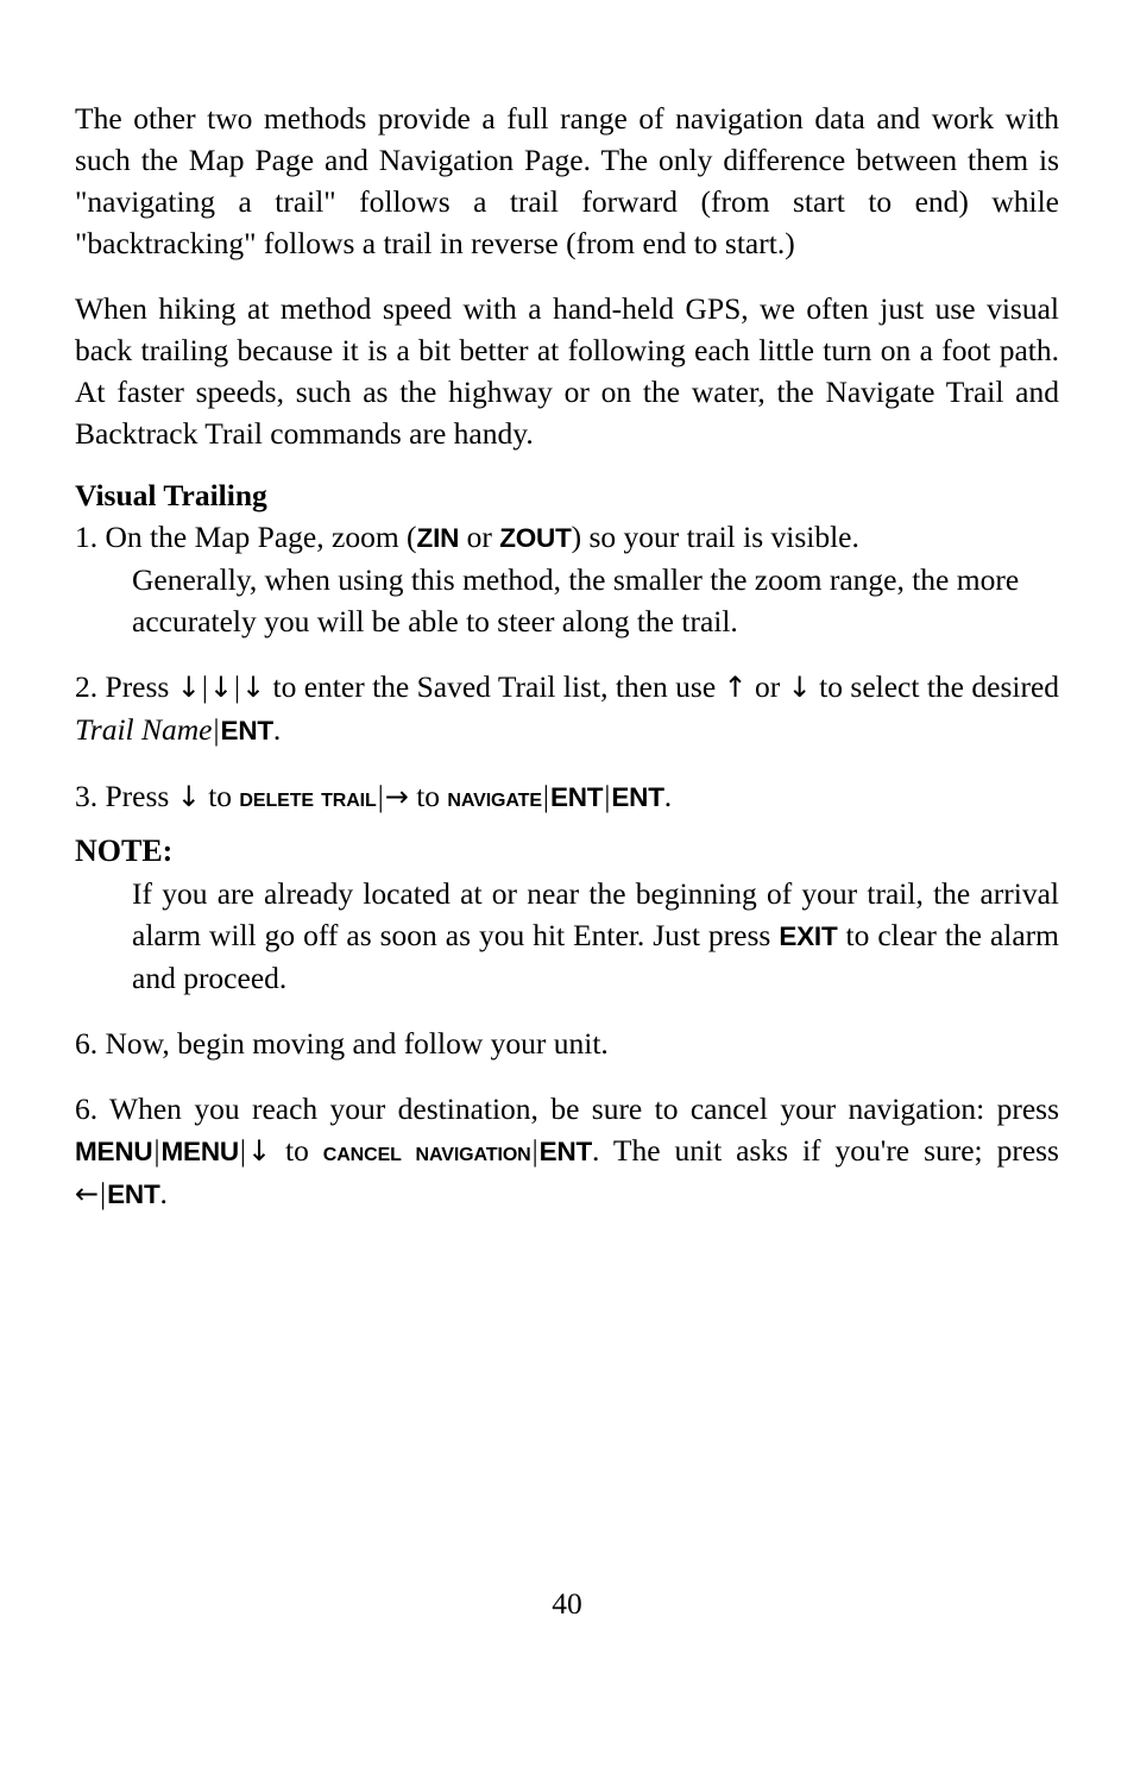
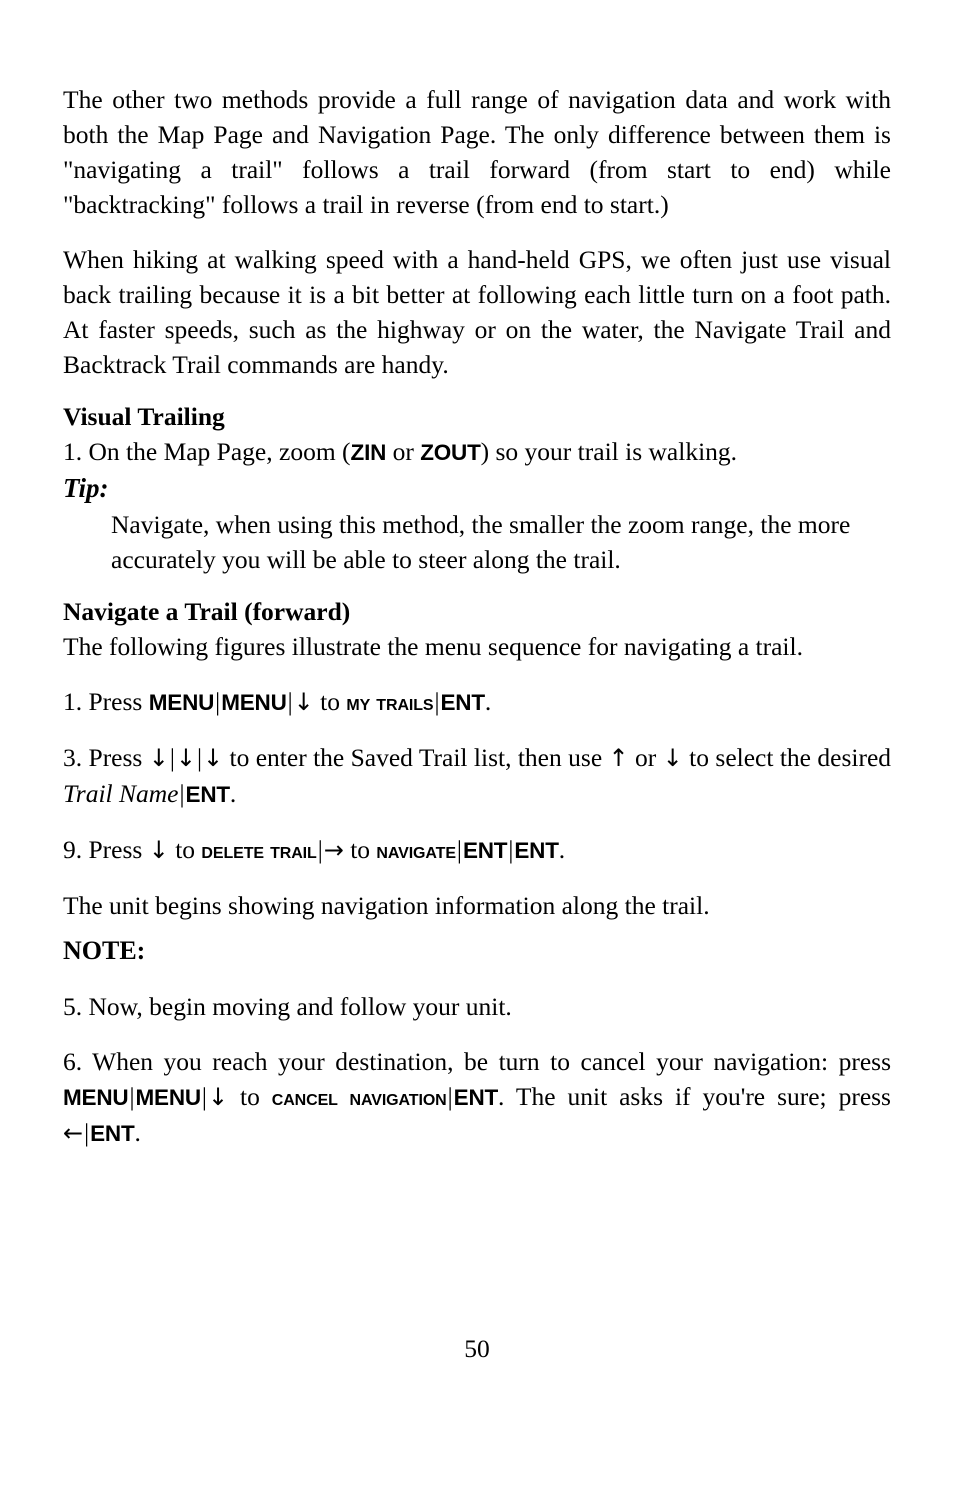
- The other two methods provide a full range of navigation data and work with such the Map Page and Navigation Page. The only difference between them is "navigating a trail" follows a trail forward (from start to end) while "backtracking" follows a trail in reverse (from end to start.)
+ The other two methods provide a full range of navigation data and work with both the Map Page and Navigation Page. The only difference between them is "navigating a trail" follows a trail forward (from start to end) while "backtracking" follows a trail in reverse (from end to start.)
- When hiking at method speed with a hand-held GPS, we often just use visual back trailing because it is a bit better at following each little turn on a foot path. At faster speeds, such as the highway or on the water, the Navigate Trail and Backtrack Trail commands are handy.
+ When hiking at walking speed with a hand-held GPS, we often just use visual back trailing because it is a bit better at following each little turn on a foot path. At faster speeds, such as the highway or on the water, the Navigate Trail and Backtrack Trail commands are handy.
  Visual Trailing
- 1. On the Map Page, zoom (ZIN or ZOUT) so your trail is visible.
+ 1. On the Map Page, zoom (ZIN or ZOUT) so your trail is walking.
+ Tip:
- Generally, when using this method, the smaller the zoom range, the more accurately you will be able to steer along the trail.
+ Navigate, when using this method, the smaller the zoom range, the more accurately you will be able to steer along the trail.
+ Navigate a Trail (forward)
+ The following figures illustrate the menu sequence for navigating a trail.
+ 1. Press MENU|MENU|↓ to my trails|ENT.
- 2. Press ↓|↓|↓ to enter the Saved Trail list, then use ↑ or ↓ to select the desired Trail Name|ENT.
+ 3. Press ↓|↓|↓ to enter the Saved Trail list, then use ↑ or ↓ to select the desired Trail Name|ENT.
- 3. Press ↓ to delete trail|→ to navigate|ENT|ENT.
+ 9. Press ↓ to delete trail|→ to navigate|ENT|ENT.
+ The unit begins showing navigation information along the trail.
  NOTE:
- If you are already located at or near the beginning of your trail, the arrival alarm will go off as soon as you hit Enter. Just press EXIT to clear the alarm and proceed.
- 6. Now, begin moving and follow your unit.
+ 5. Now, begin moving and follow your unit.
- 6. When you reach your destination, be sure to cancel your navigation: press MENU|MENU|↓ to cancel navigation|ENT. The unit asks if you're sure; press ←|ENT.
+ 6. When you reach your destination, be turn to cancel your navigation: press MENU|MENU|↓ to cancel navigation|ENT. The unit asks if you're sure; press ←|ENT.
- 40
+ 50
